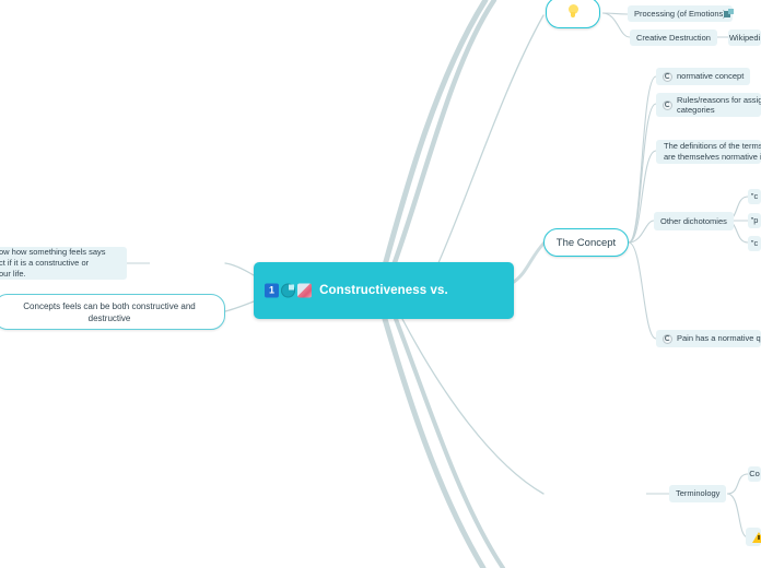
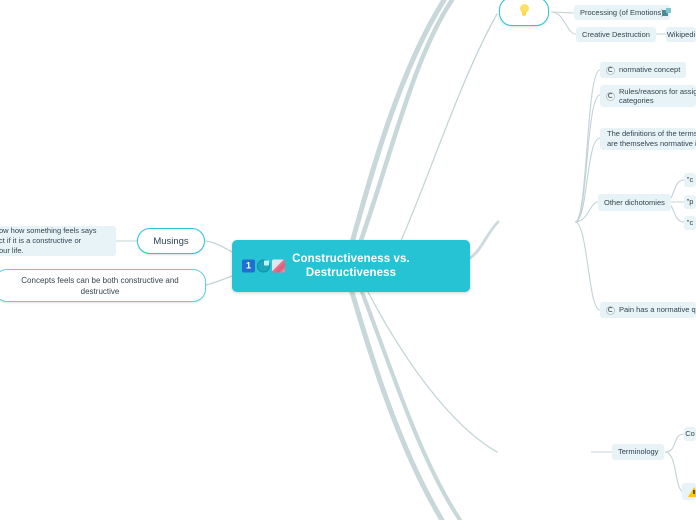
  1
  Constructiveness vs.
+ Destructiveness
  Processing (of Emotions
  Creative Destruction
  Wikipedi
- The Concept
  normative concept
  Rules/reasons for assig
  categories
  The definitions of the term
  are themselves normative
  Other dichotomies
  "c
  "p
  "c
  Pain has a normative q
+ Musings
  ow how something feels says
  ct if it is a constructive or
  our life.
  Concepts feels can be both constructive and destructive
  Terminology
  Co
